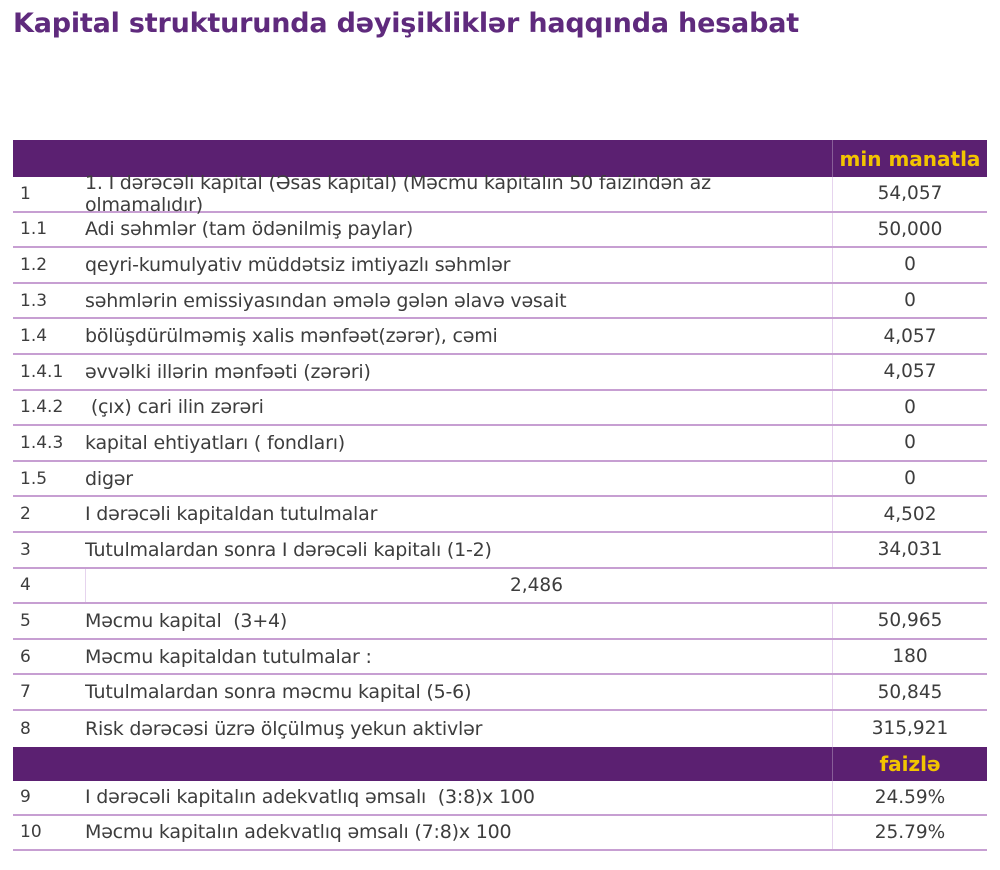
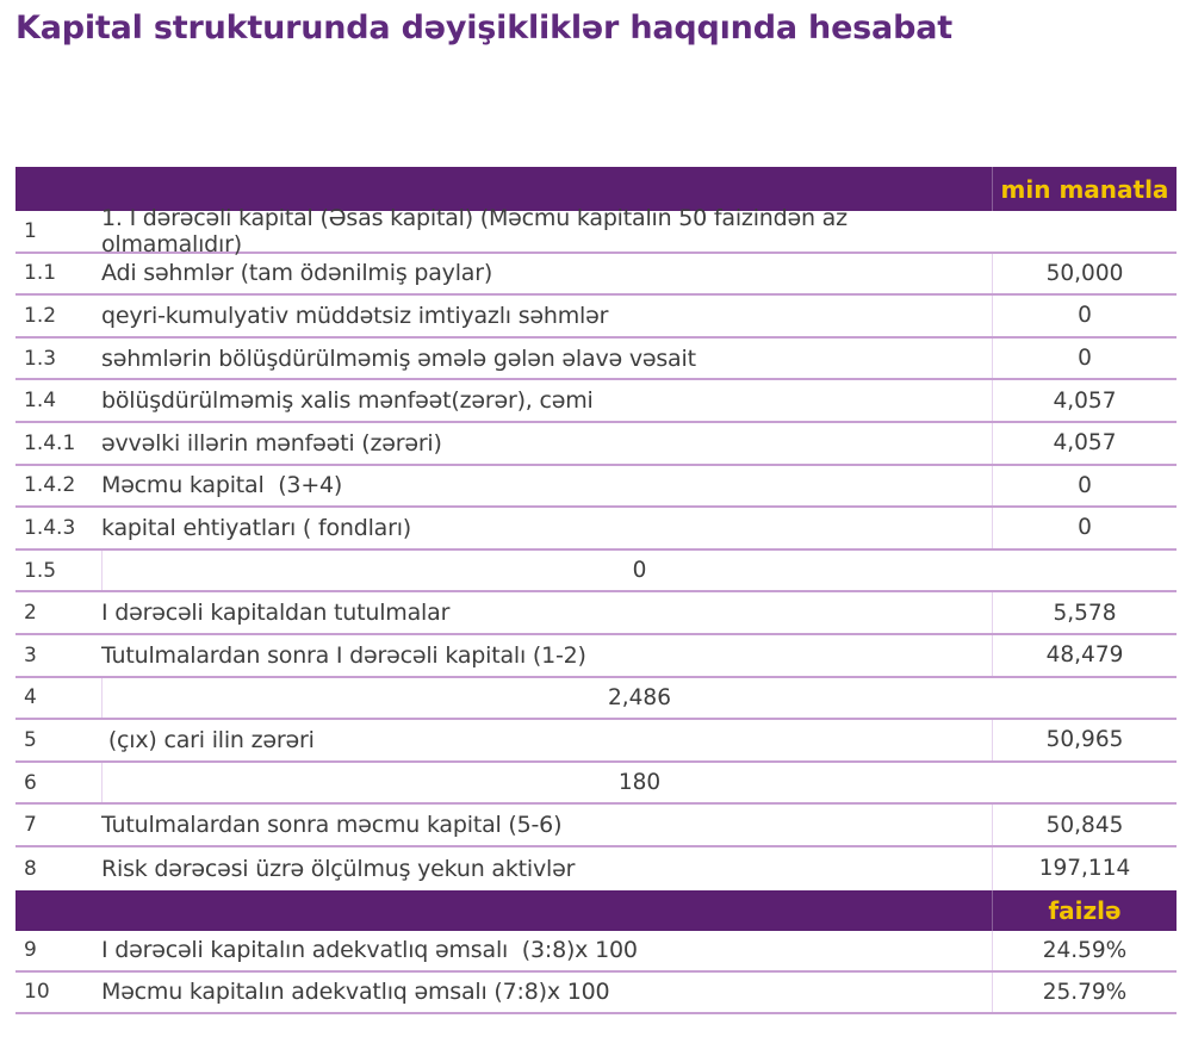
  Kapital strukturunda dəyişikliklər haqqında hesabat
  min manatla
  1
  1. I dərəcəli kapital (Əsas kapital) (Məcmu kapitalın 50 faizindən az olmamalıdır)
- 54,057
  1.1
  Adi səhmlər (tam ödənilmiş paylar)
  50,000
  1.2
  qeyri-kumulyativ müddətsiz imtiyazlı səhmlər
  0
  1.3
- səhmlərin emissiyasından əmələ gələn əlavə vəsait
+ səhmlərin bölüşdürülməmiş əmələ gələn əlavə vəsait
  0
  1.4
  bölüşdürülməmiş xalis mənfəət(zərər), cəmi
  4,057
  1.4.1
  əvvəlki illərin mənfəəti (zərəri)
  4,057
  1.4.2
- (çıx) cari ilin zərəri
+ Məcmu kapital (3+4)
  0
  1.4.3
  kapital ehtiyatları ( fondları)
  0
  1.5
- digər
  0
  2
  I dərəcəli kapitaldan tutulmalar
- 4,502
+ 5,578
  3
  Tutulmalardan sonra I dərəcəli kapitalı (1-2)
- 34,031
+ 48,479
  4
  2,486
  5
- Məcmu kapital (3+4)
+ (çıx) cari ilin zərəri
  50,965
  6
- Məcmu kapitaldan tutulmalar :
  180
  7
  Tutulmalardan sonra məcmu kapital (5-6)
  50,845
  8
  Risk dərəcəsi üzrə ölçülmuş yekun aktivlər
- 315,921
+ 197,114
  faizlə
  9
  I dərəcəli kapitalın adekvatlıq əmsalı (3:8)x 100
  24.59%
  10
  Məcmu kapitalın adekvatlıq əmsalı (7:8)x 100
  25.79%
